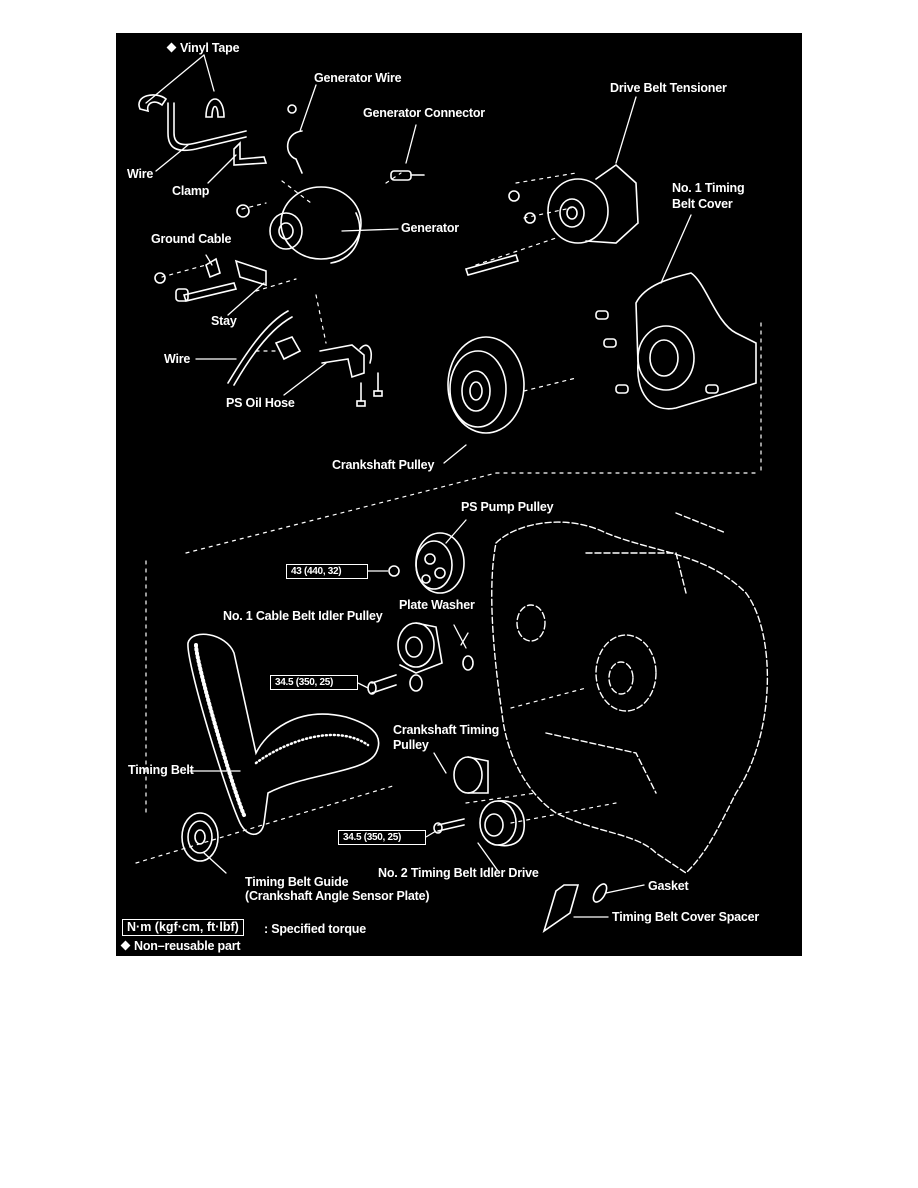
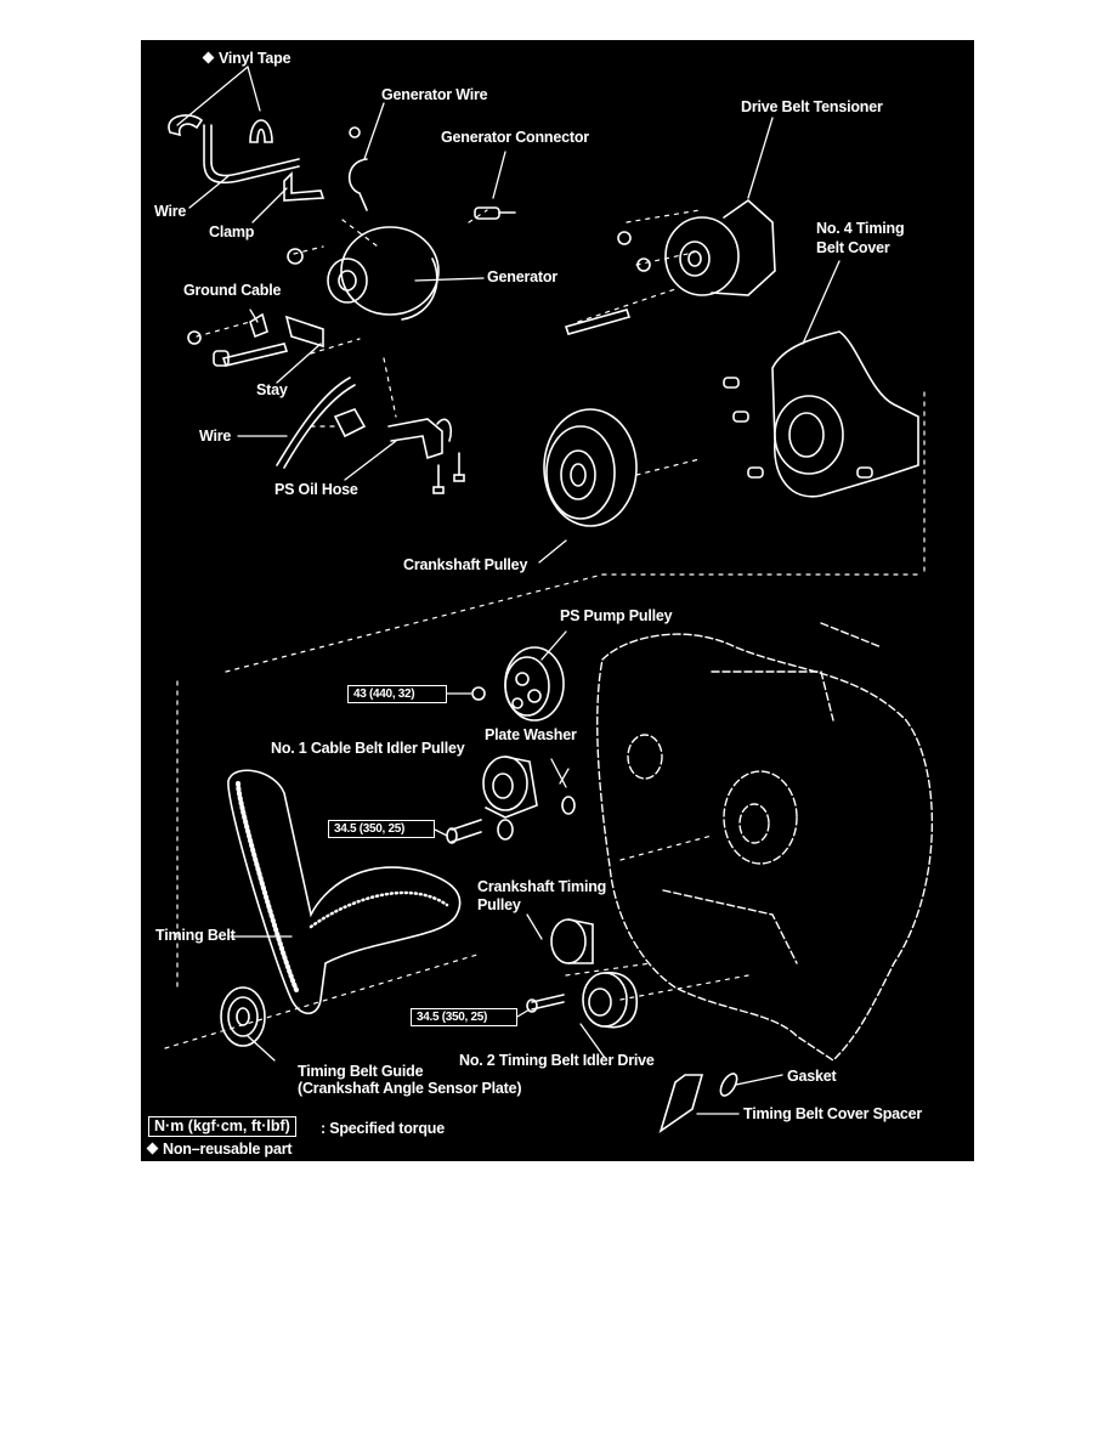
  Vinyl Tape
  Generator Wire
  Generator Connector
  Drive Belt Tensioner
  Wire
  Clamp
- No. 1 Timing
+ No. 4 Timing
  Belt Cover
  Generator
  Ground Cable
  Stay
  Wire
  PS Oil Hose
  Crankshaft Pulley
  PS Pump Pulley
  Plate Washer
  No. 1 Cable Belt Idler Pulley
  Timing Belt
  Crankshaft Timing
  Pulley
  No. 2 Timing Belt Idler Drive
  Timing Belt Guide
  (Crankshaft Angle Sensor Plate)
  Gasket
  Timing Belt Cover Spacer
  43 (440, 32)
  34.5 (350, 25)
  34.5 (350, 25)
  N·m (kgf·cm, ft·lbf)
  : Specified torque
  Non–reusable part
